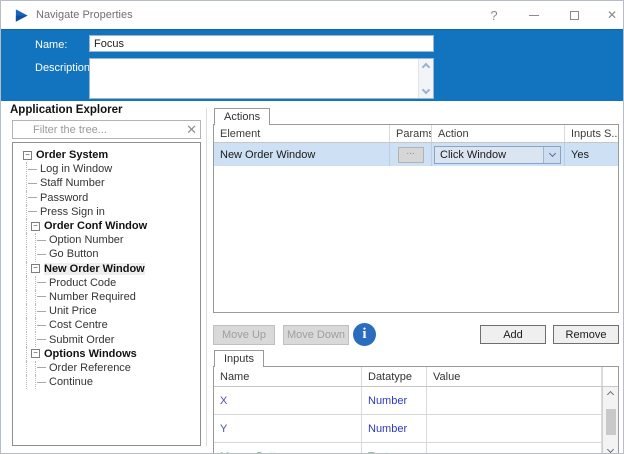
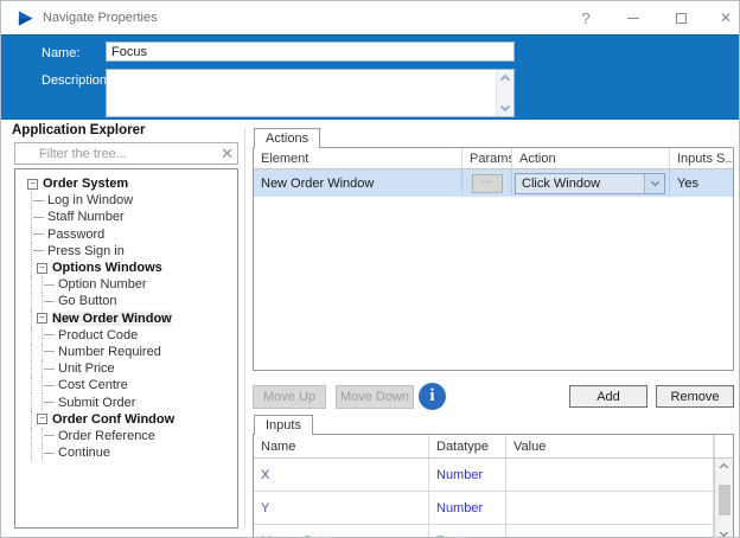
  Navigate Properties
  ?
  ✕
  Name:
  Focus
  Description
  Application Explorer
  Filter the tree...
  ✕
  −
  Order System
  Log in Window
  Staff Number
  Password
  Press Sign in
  −
- Order Conf Window
+ Options Windows
  Option Number
  Go Button
  −
  New Order Window
  Product Code
  Number Required
  Unit Price
  Cost Centre
  Submit Order
  −
- Options Windows
+ Order Conf Window
  Order Reference
  Continue
  Actions
  Element
  Params
  Action
  Inputs S..
  New Order Window
  ...
  Click Window
  Yes
  Move Up
  Move Down
  i
  Add
  Remove
  Inputs
  Name
  Datatype
  Value
  X
  Number
  Y
  Number
